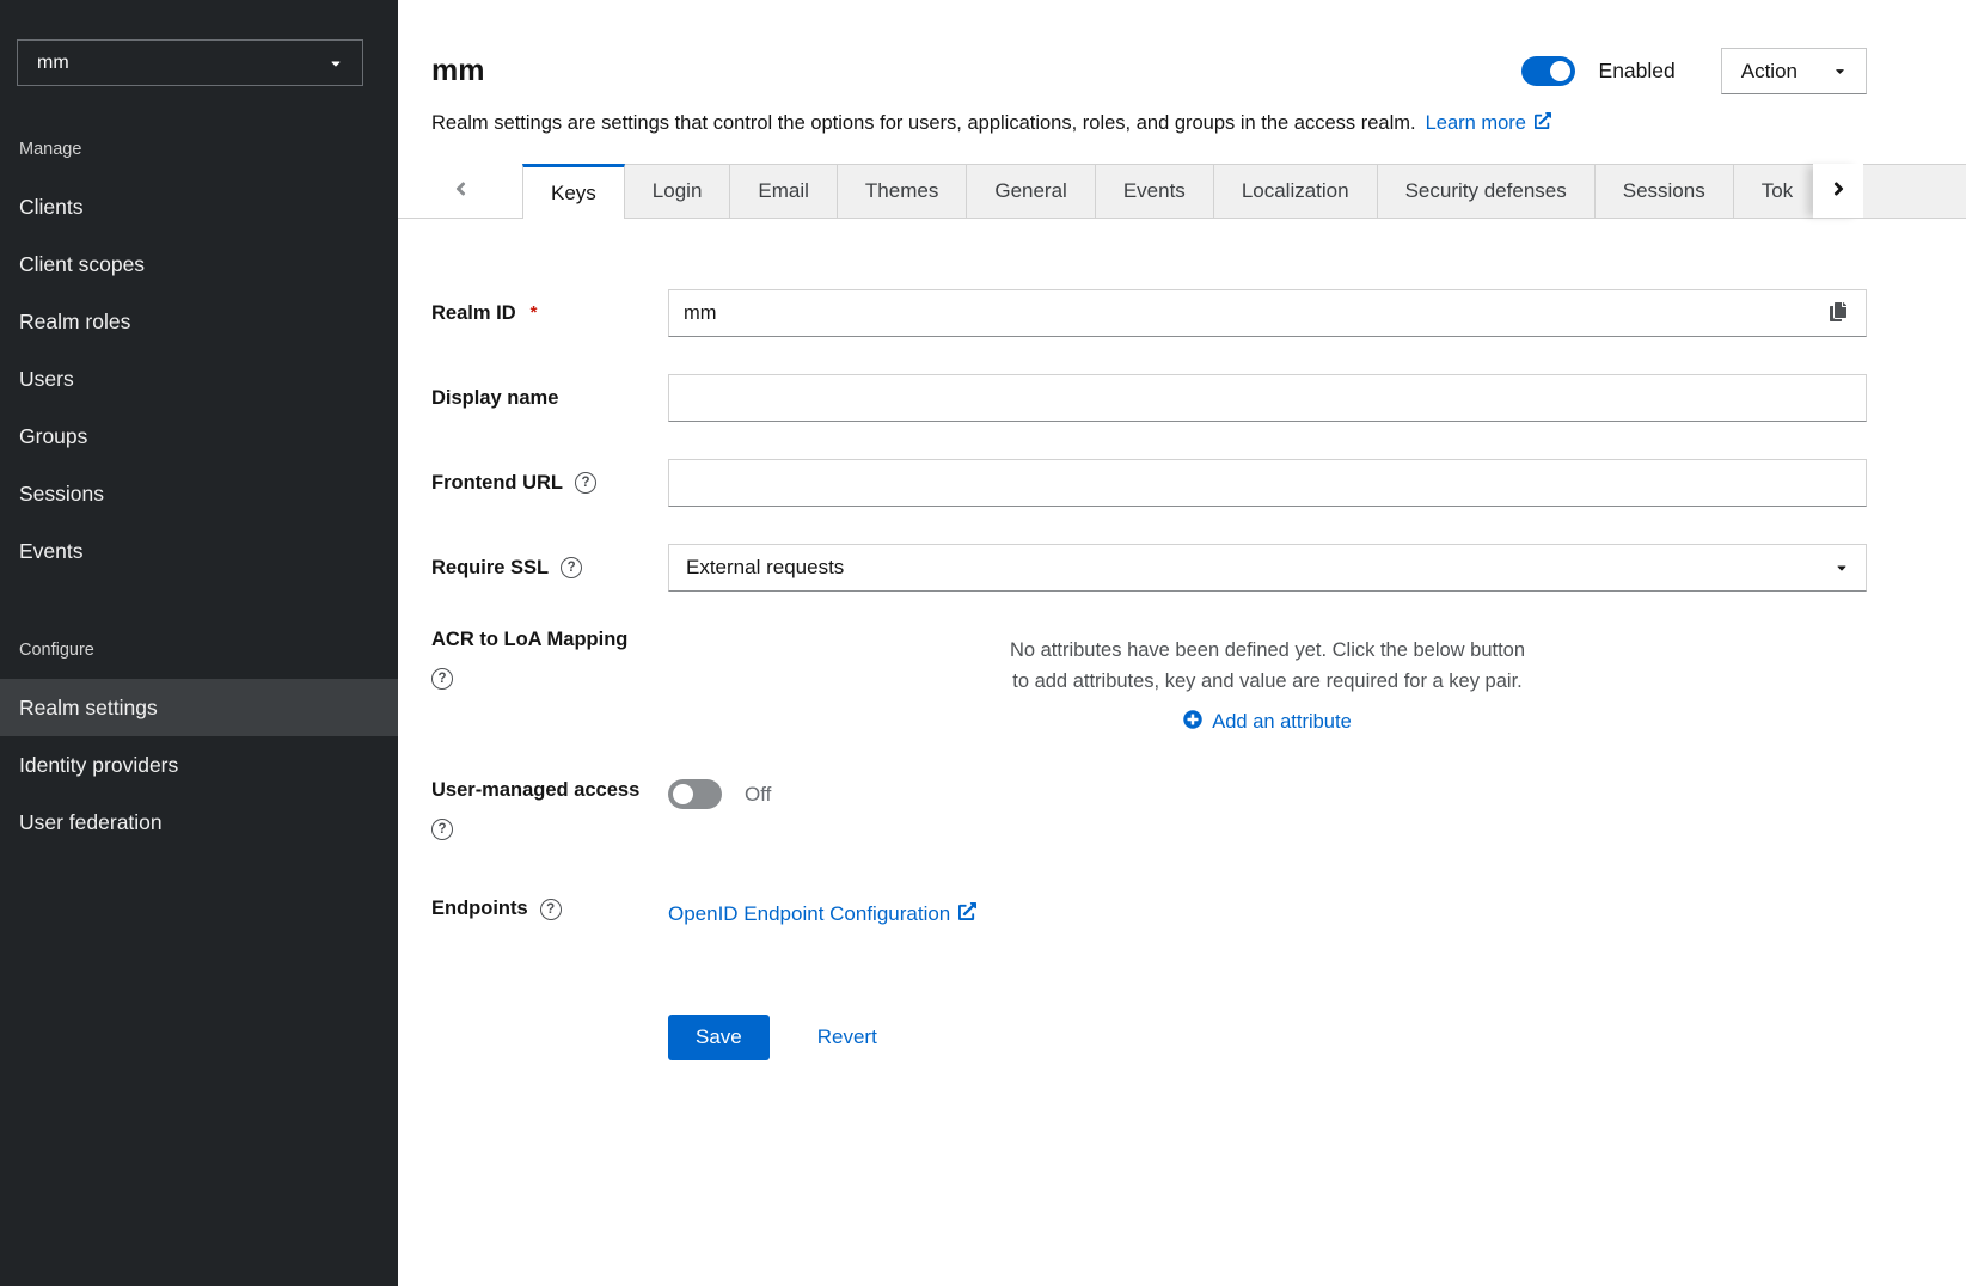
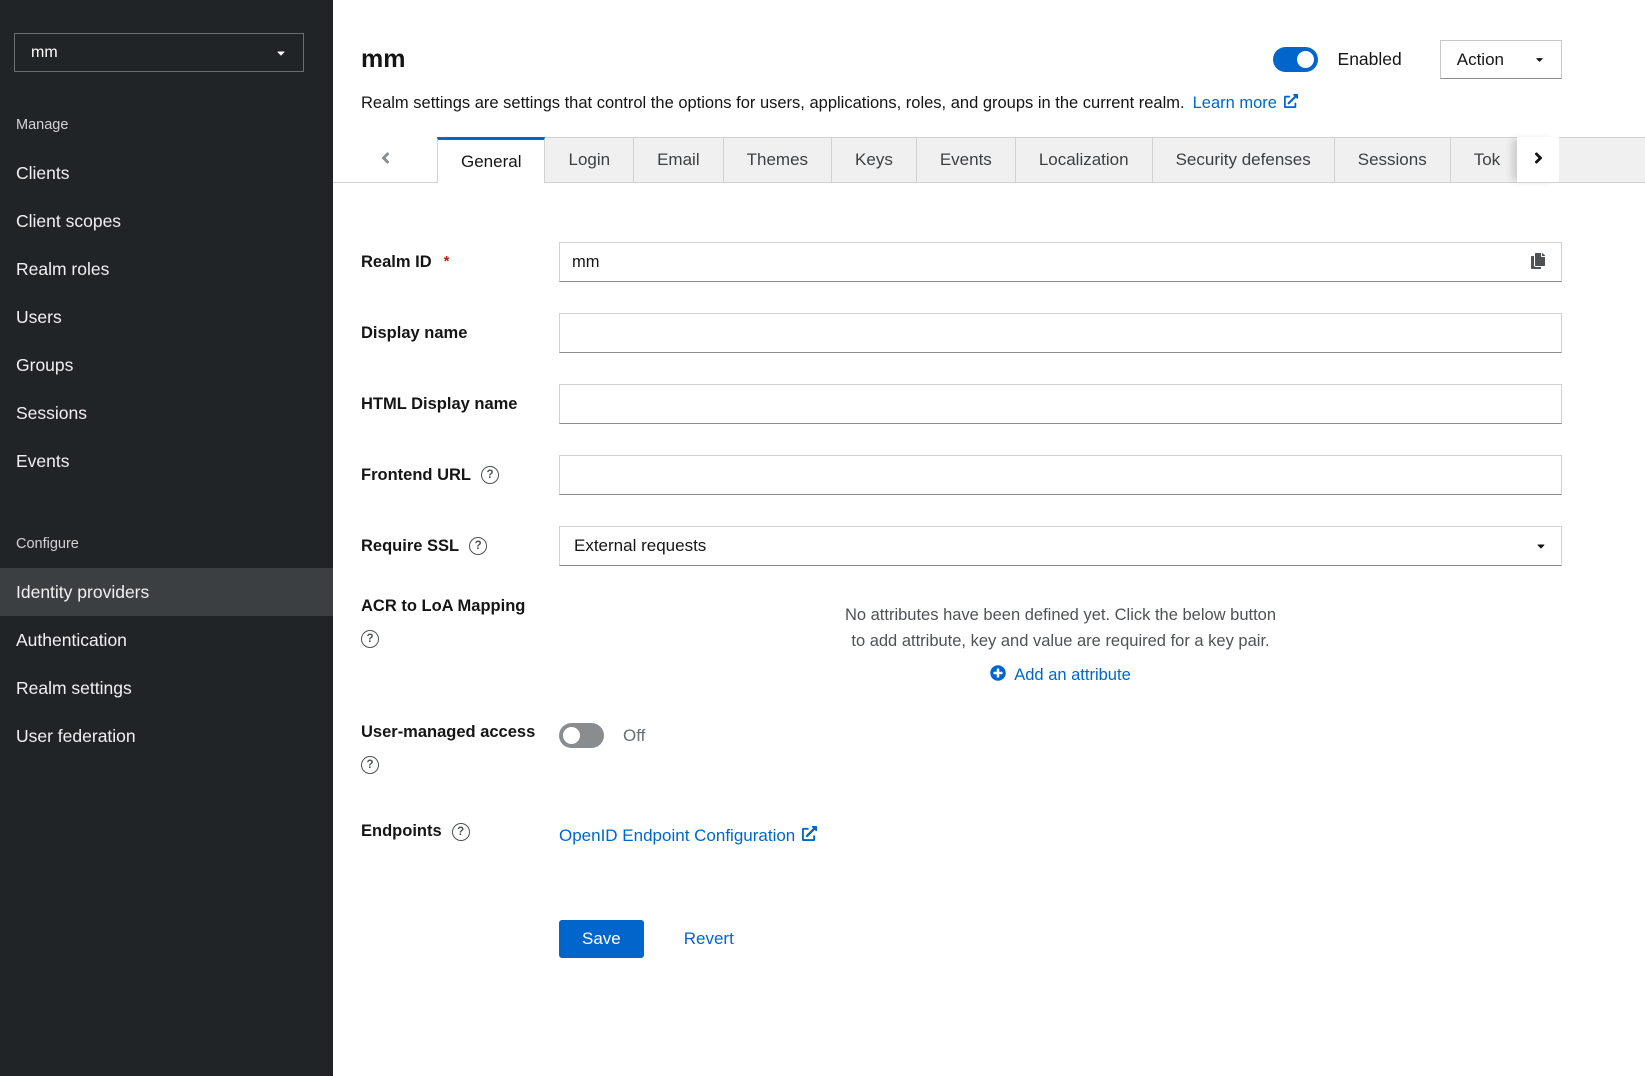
  mm
  Manage
  Clients
  Client scopes
  Realm roles
  Users
  Groups
  Sessions
  Events
  Configure
- Realm settings
+ Identity providers
+ Authentication
- Identity providers
+ Realm settings
  User federation
  mm
  Enabled
  Action
- Realm settings are settings that control the options for users, applications, roles, and groups in the access realm.
+ Realm settings are settings that control the options for users, applications, roles, and groups in the current realm.
  Learn more
- Keys
+ General
  Login
  Email
  Themes
- General
+ Keys
  Events
  Localization
  Security defenses
  Sessions
  Tok
  Realm ID
  *
  mm
  Display name
+ HTML Display name
  Frontend URL
  ?
  Require SSL
  ?
  External requests
  ACR to LoA Mapping
  ?
- No attributes have been defined yet. Click the below button to add attributes, key and value are required for a key pair.
+ No attributes have been defined yet. Click the below button to add attribute, key and value are required for a key pair.
  Add an attribute
  User-managed access
  ?
  Off
  Endpoints
  ?
  OpenID Endpoint Configuration
  Save
  Revert
